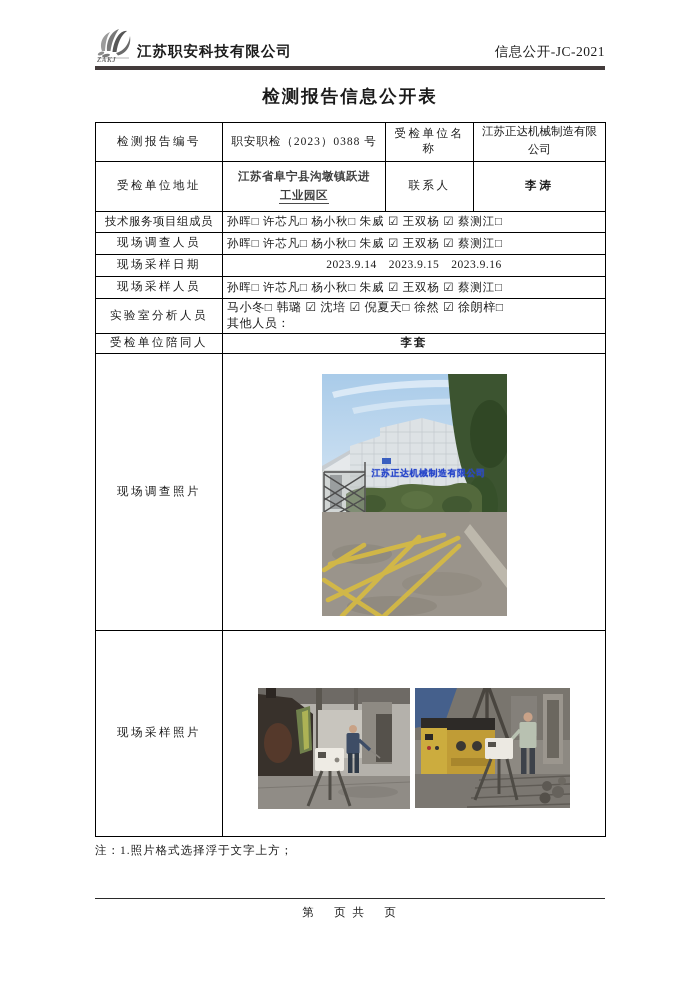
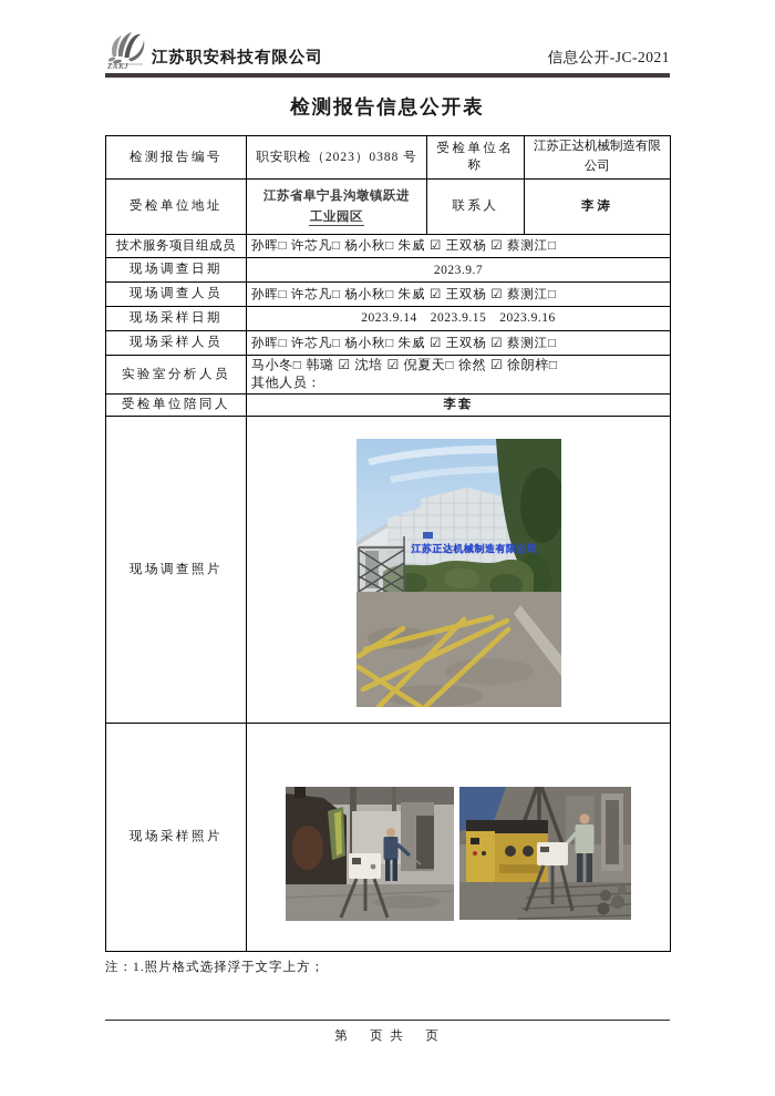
  ZAKJ
  江苏职安科技有限公司
  信息公开-JC-2021
  检测报告信息公开表
  检测报告编号	职安职检（2023）0388 号	受检单位名称	江苏正达机械制造有限公司
  受检单位地址	江苏省阜宁县沟墩镇跃进 工业园区	联系人	李涛
  技术服务项目组成员	孙晖□ 许芯凡□ 杨小秋□ 朱威 ☑ 王双杨 ☑ 蔡测江□
+ 现场调查日期	2023.9.7
  现场调查人员	孙晖□ 许芯凡□ 杨小秋□ 朱威 ☑ 王双杨 ☑ 蔡测江□
  现场采样日期	2023.9.14 2023.9.15 2023.9.16
  现场采样人员	孙晖□ 许芯凡□ 杨小秋□ 朱威 ☑ 王双杨 ☑ 蔡测江□
  实验室分析人员	马小冬□ 韩璐 ☑ 沈培 ☑ 倪夏天□ 徐然 ☑ 徐朗梓□ 其他人员：
  受检单位陪同人	李套
  现场调查照片	江苏正达机械制造有限公司
  现场采样照片
  注：1.照片格式选择浮于文字上方；
  第 页 共 页
